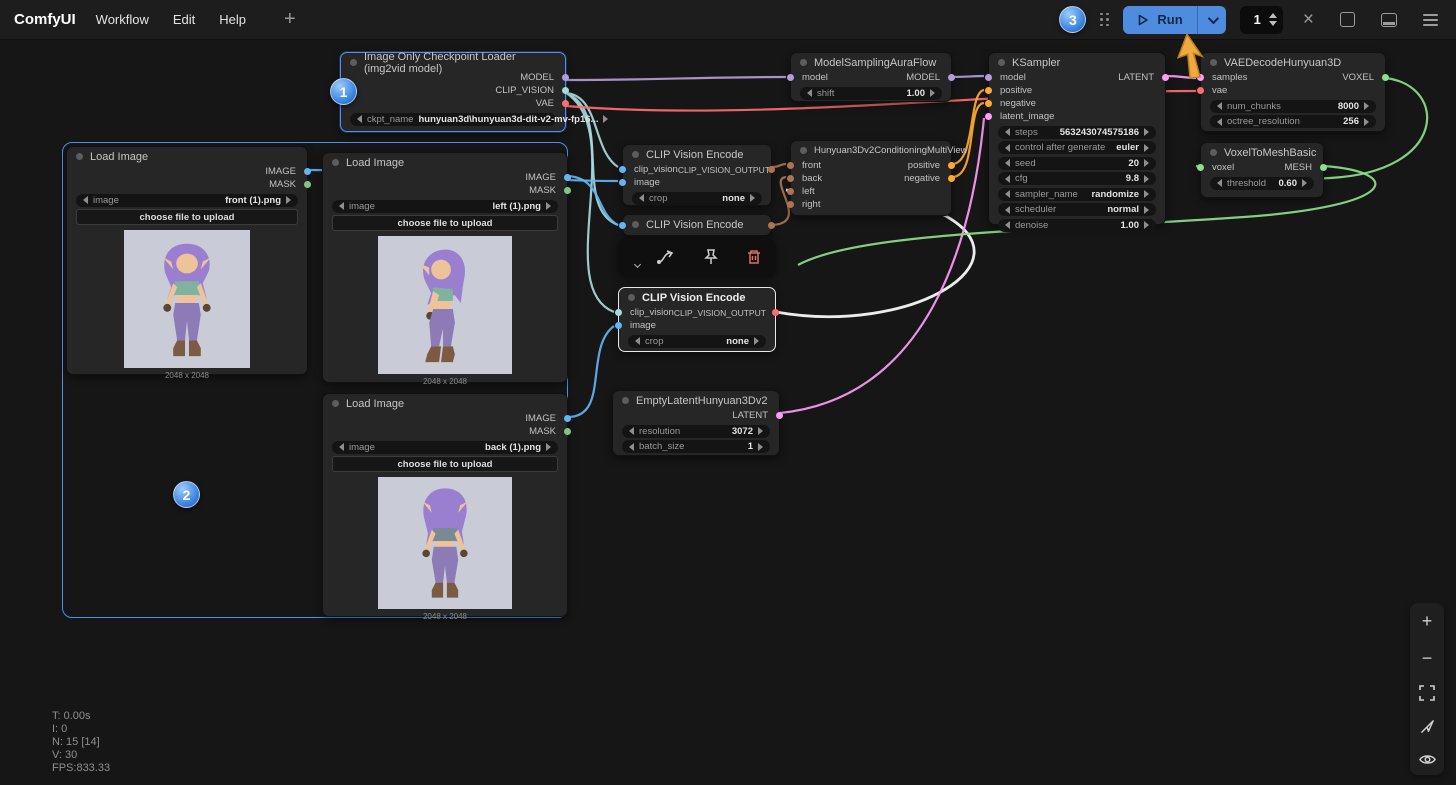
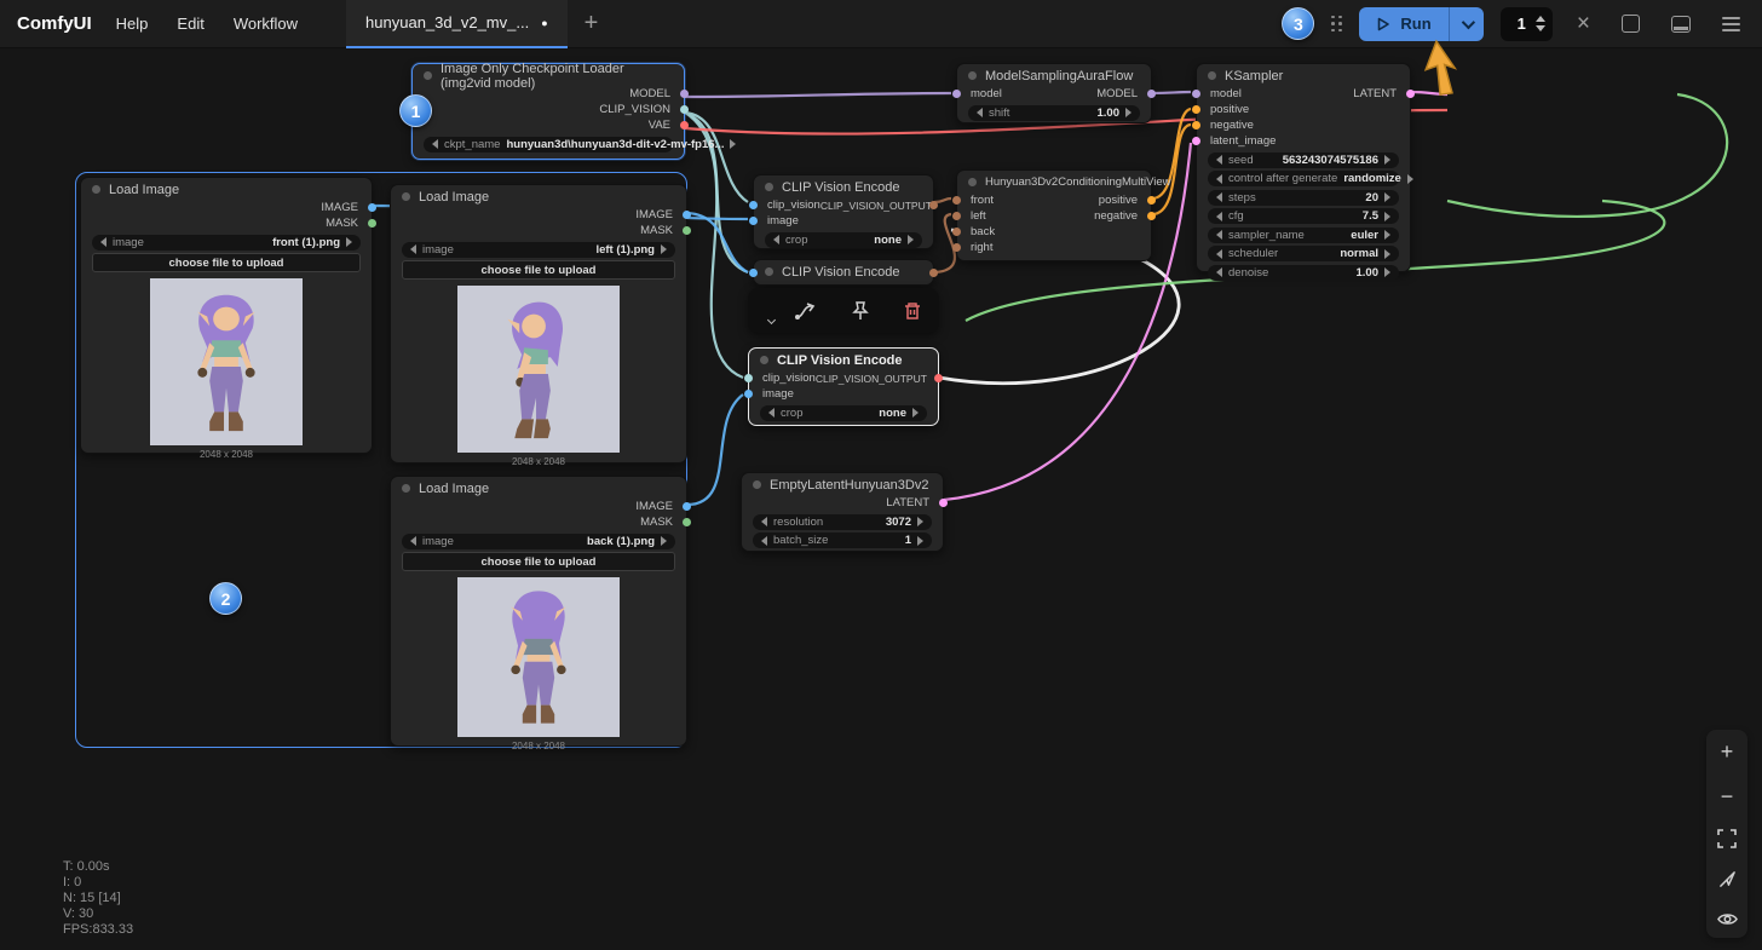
  Image Only Checkpoint Loader (img2vid model)
  MODEL
  CLIP_VISION
  VAE
  ckpt_name
  hunyuan3d\hunyuan3d-dit-v2-mv-fp16...
  Load Image
  IMAGE
  MASK
  image
  front (1).png
  choose file to upload
  2048 x 2048
  Load Image
  IMAGE
  MASK
  image
  left (1).png
  choose file to upload
  2048 x 2048
  Load Image
  IMAGE
  MASK
  image
  back (1).png
  choose file to upload
  2048 x 2048
  CLIP Vision Encode
  clip_vision
  CLIP_VISION_OUTPU
  image
  crop
  none
  CLIP Vision Encode
  CLIP Vision Encode
  clip_vision
  CLIP_VISION_OUTPUT
  image
  crop
  none
  ModelSamplingAuraFlow
  model
  MODEL
  shift
  1.00
  Hunyuan3Dv2ConditioningMultiView
  front
  positive
- back
+ left
  negative
- left
+ back
  right
  KSampler
  model
  LATENT
  positive
  negative
  latent_image
- steps
+ seed
  563243074575186
  control after generate
- euler
+ randomize
- seed
+ steps
  20
  cfg
- 9.8
+ 7.5
  sampler_name
- randomize
+ euler
  scheduler
  normal
  denoise
  1.00
- VAEDecodeHunyuan3D
- samples
- VOXEL
- vae
- num_chunks
- 8000
- octree_resolution
- 256
- VoxelToMeshBasic
- voxel
- MESH
- threshold
- 0.60
  EmptyLatentHunyuan3Dv2
  LATENT
  resolution
  3072
  batch_size
  1
  ComfyUI
- Workflow
+ Help
  Edit
- Help
+ Workflow
+ hunyuan_3d_v2_mv_...
+ ●
  +
  3
  Run
  1
  ×
  +
  −
  T: 0.00s
  I: 0
  N: 15 [14]
  V: 30
  FPS:833.33
  1
  2
